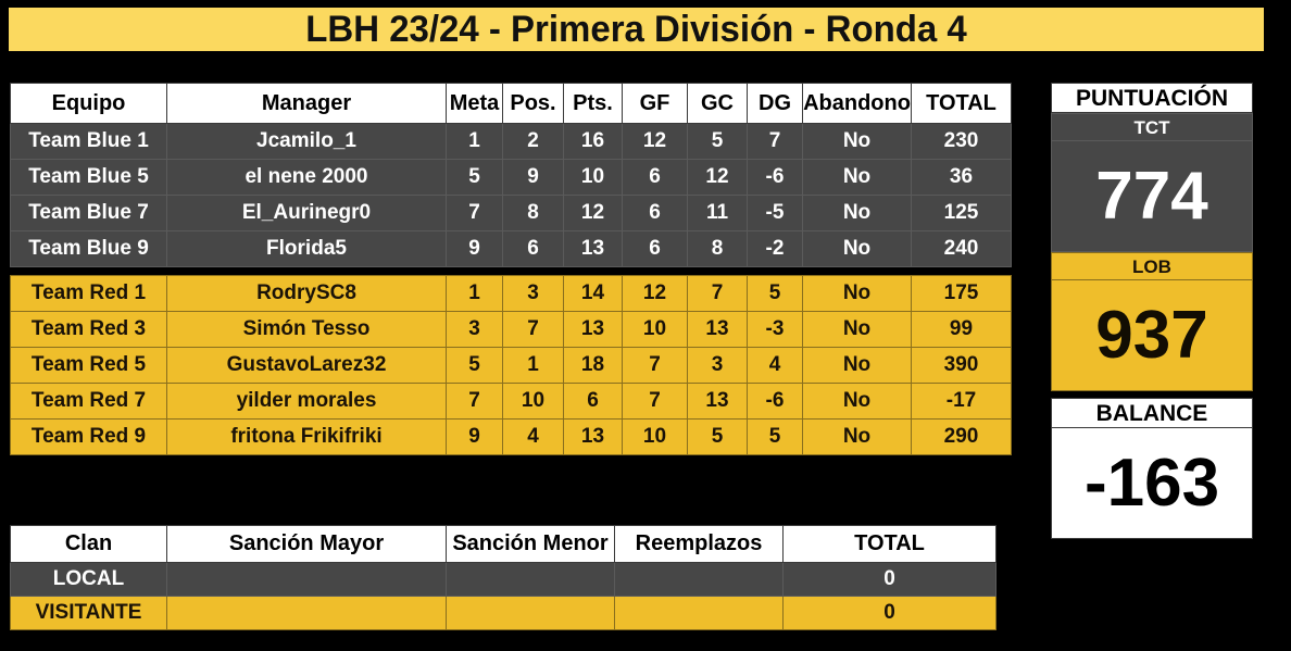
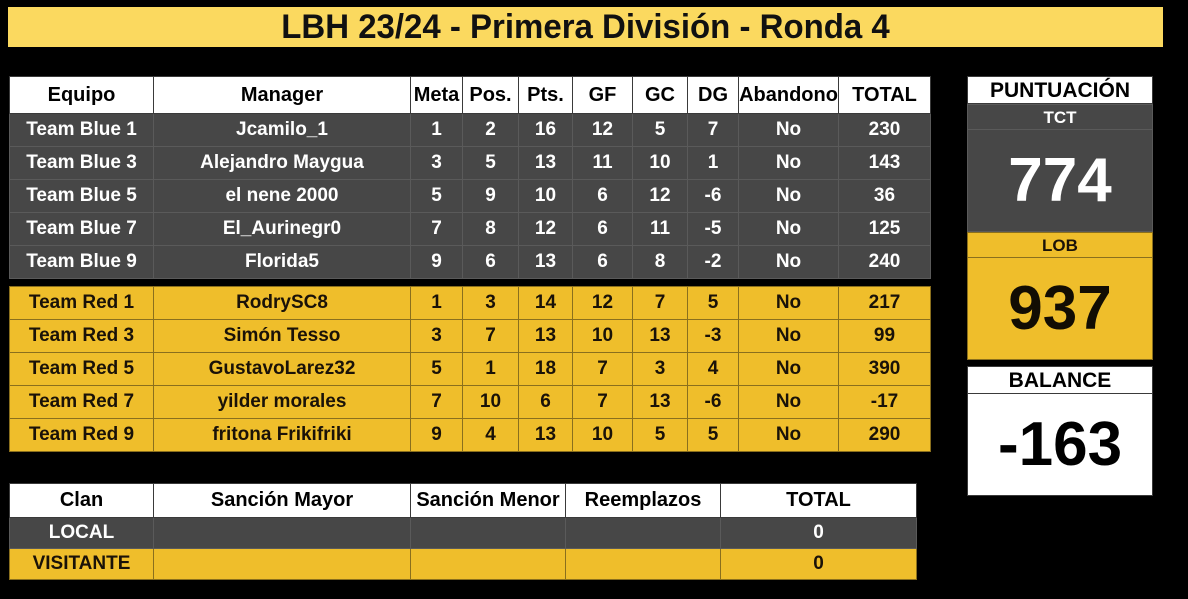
  LBH 23/24 - Primera División - Ronda 4
  Equipo	Manager	Meta	Pos.	Pts.	GF	GC	DG	Abandono	TOTAL
  Team Blue 1	Jcamilo_1	1	2	16	12	5	7	No	230
+ Team Blue 3	Alejandro Maygua	3	5	13	11	10	1	No	143
  Team Blue 5	el nene 2000	5	9	10	6	12	-6	No	36
  Team Blue 7	El_Aurinegr0	7	8	12	6	11	-5	No	125
  Team Blue 9	Florida5	9	6	13	6	8	-2	No	240
- Team Red 1	RodrySC8	1	3	14	12	7	5	No	175
+ Team Red 1	RodrySC8	1	3	14	12	7	5	No	217
  Team Red 3	Simón Tesso	3	7	13	10	13	-3	No	99
  Team Red 5	GustavoLarez32	5	1	18	7	3	4	No	390
  Team Red 7	yilder morales	7	10	6	7	13	-6	No	-17
  Team Red 9	fritona Frikifriki	9	4	13	10	5	5	No	290
  Clan	Sanción Mayor	Sanción Menor	Reemplazos	TOTAL
  LOCAL				0
  VISITANTE				0
  PUNTUACIÓN
  TCT
  774
  LOB
  937
  BALANCE
  -163
